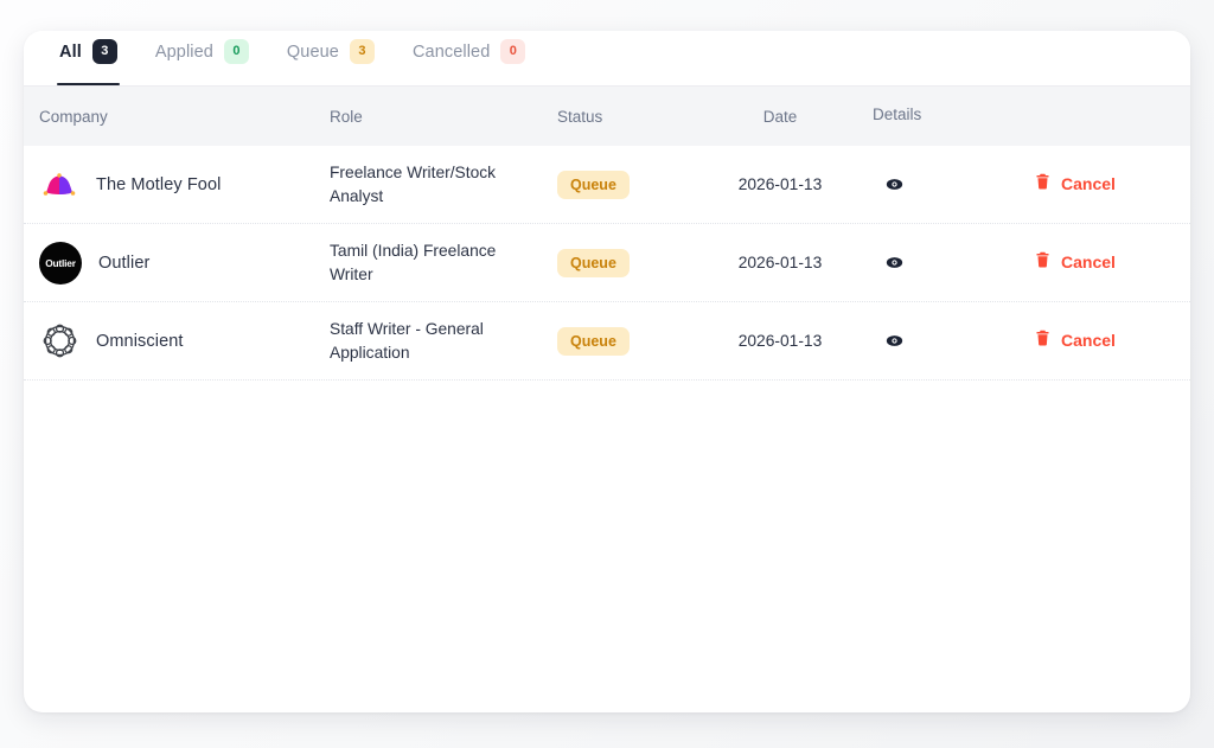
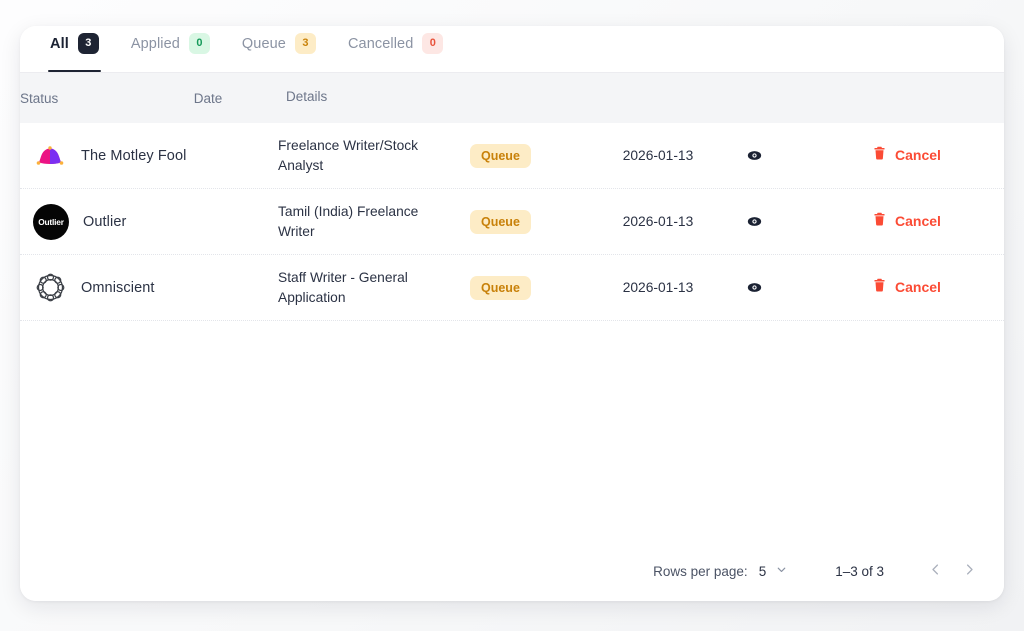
  All
  3
  Applied
  0
  Queue
  3
  Cancelled
  0
- Company
- Role
  Status
  Date
  Details
  The Motley Fool
  Freelance Writer/Stock Analyst
  Queue
  2026-01-13
  Cancel
  Outlier
  Outlier
  Tamil (India) Freelance Writer
  Queue
  2026-01-13
  Cancel
  Omniscient
  Staff Writer - General Application
  Queue
  2026-01-13
  Cancel
+ Rows per page:
+ 5
+ 1–3 of 3
